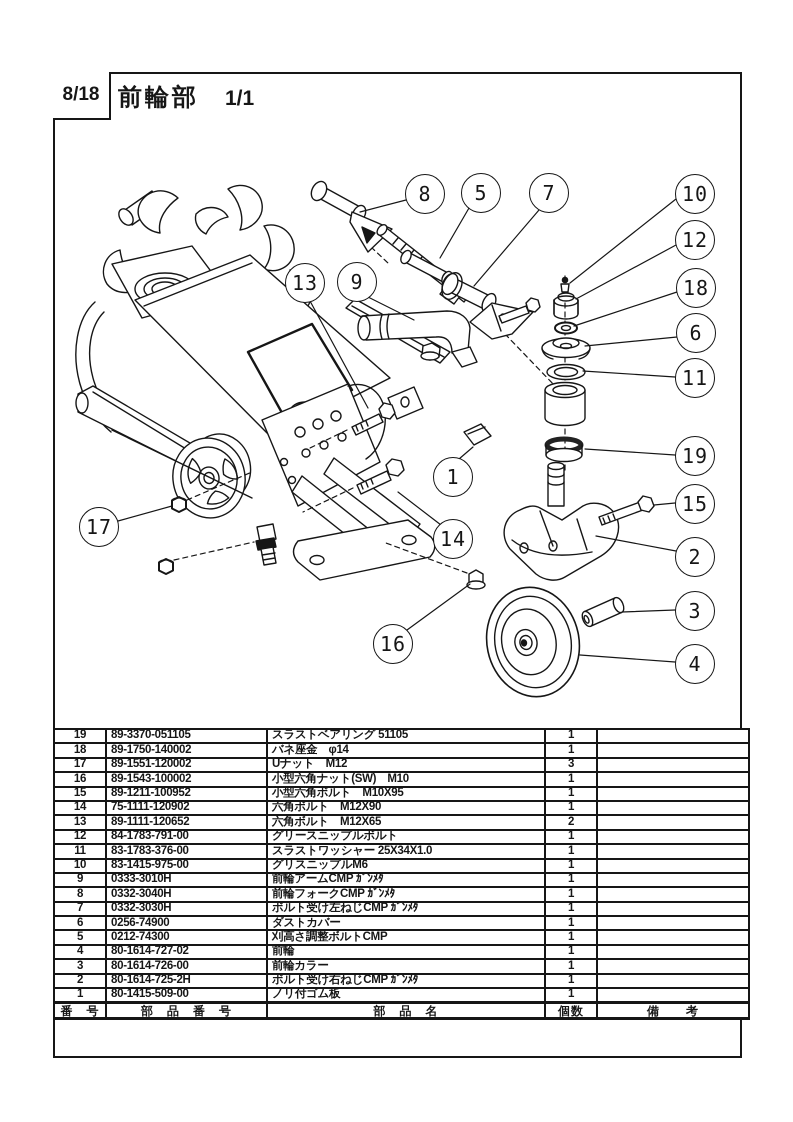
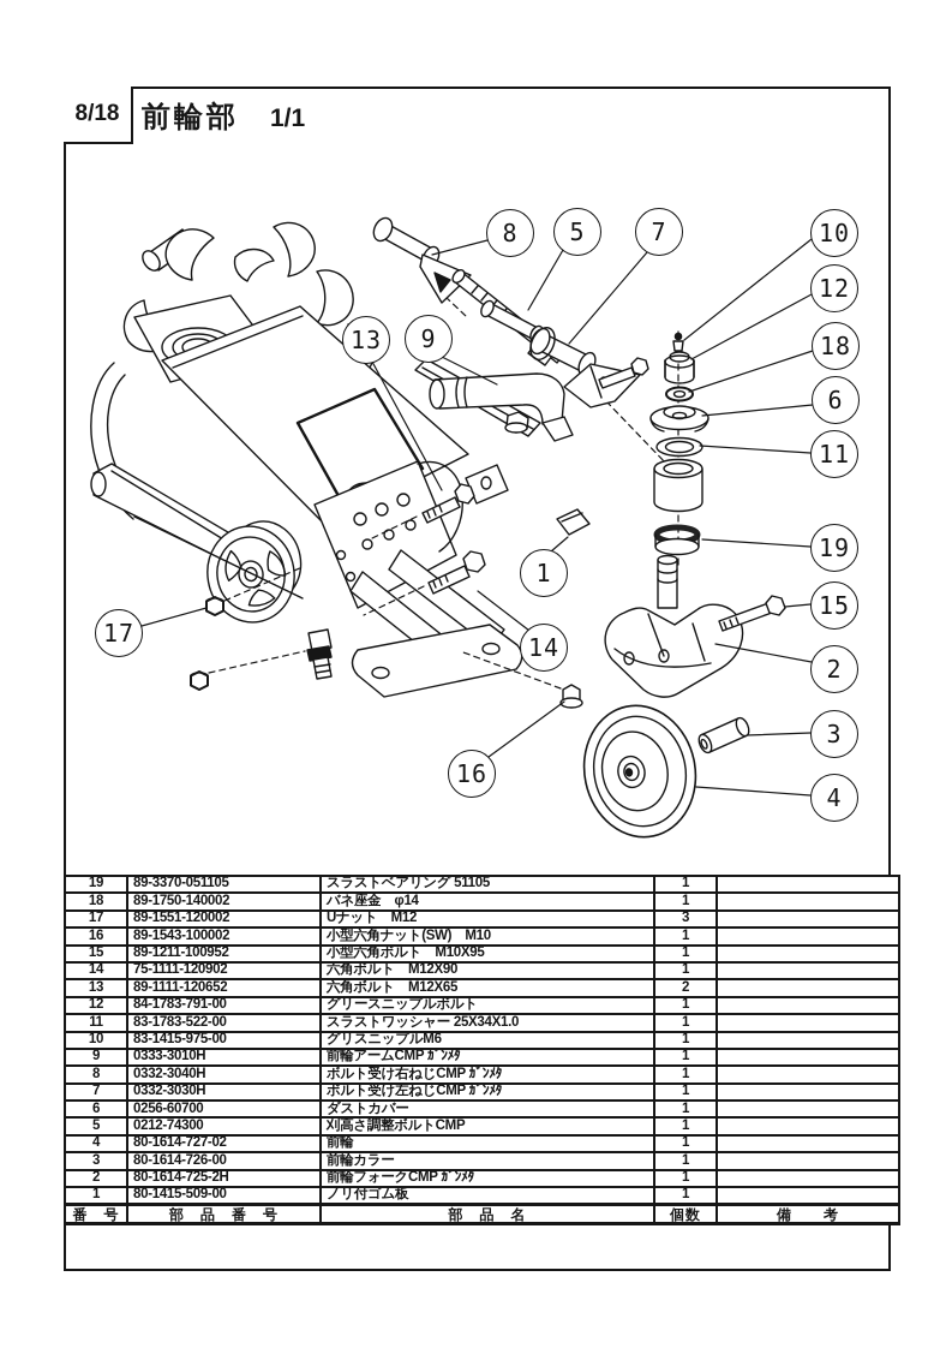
  8/18
  前輪部
  1/1
  8
  5
  7
  10
  12
  13
  9
  18
  6
  11
  19
  1
  15
  17
  14
  2
  3
  16
  4
  19	89-3370-051105	スラストベアリング 51105	1
  18	89-1750-140002	バネ座金 φ14	1
  17	89-1551-120002	Uナット M12	3
  16	89-1543-100002	小型六角ナット(SW) M10	1
  15	89-1211-100952	小型六角ボルト M10X95	1
  14	75-1111-120902	六角ボルト M12X90	1
  13	89-1111-120652	六角ボルト M12X65	2
  12	84-1783-791-00	グリースニップルボルト	1
- 11	83-1783-376-00	スラストワッシャー 25X34X1.0	1
+ 11	83-1783-522-00	スラストワッシャー 25X34X1.0	1
  10	83-1415-975-00	グリスニップルM6	1
  9	0333-3010H	前輪アームCMP ｶﾞﾝﾒﾀ	1
- 8	0332-3040H	前輪フォークCMP ｶﾞﾝﾒﾀ	1
+ 8	0332-3040H	ボルト受け右ねじCMP ｶﾞﾝﾒﾀ	1
  7	0332-3030H	ボルト受け左ねじCMP ｶﾞﾝﾒﾀ	1
- 6	0256-74900	ダストカバー	1
+ 6	0256-60700	ダストカバー	1
  5	0212-74300	刈高さ調整ボルトCMP	1
  4	80-1614-727-02	前輪	1
  3	80-1614-726-00	前輪カラー	1
- 2	80-1614-725-2H	ボルト受け右ねじCMP ｶﾞﾝﾒﾀ	1
+ 2	80-1614-725-2H	前輪フォークCMP ｶﾞﾝﾒﾀ	1
  1	80-1415-509-00	ノリ付ゴム板	1
  番 号	部 品 番 号	部 品 名	個数	備 考
